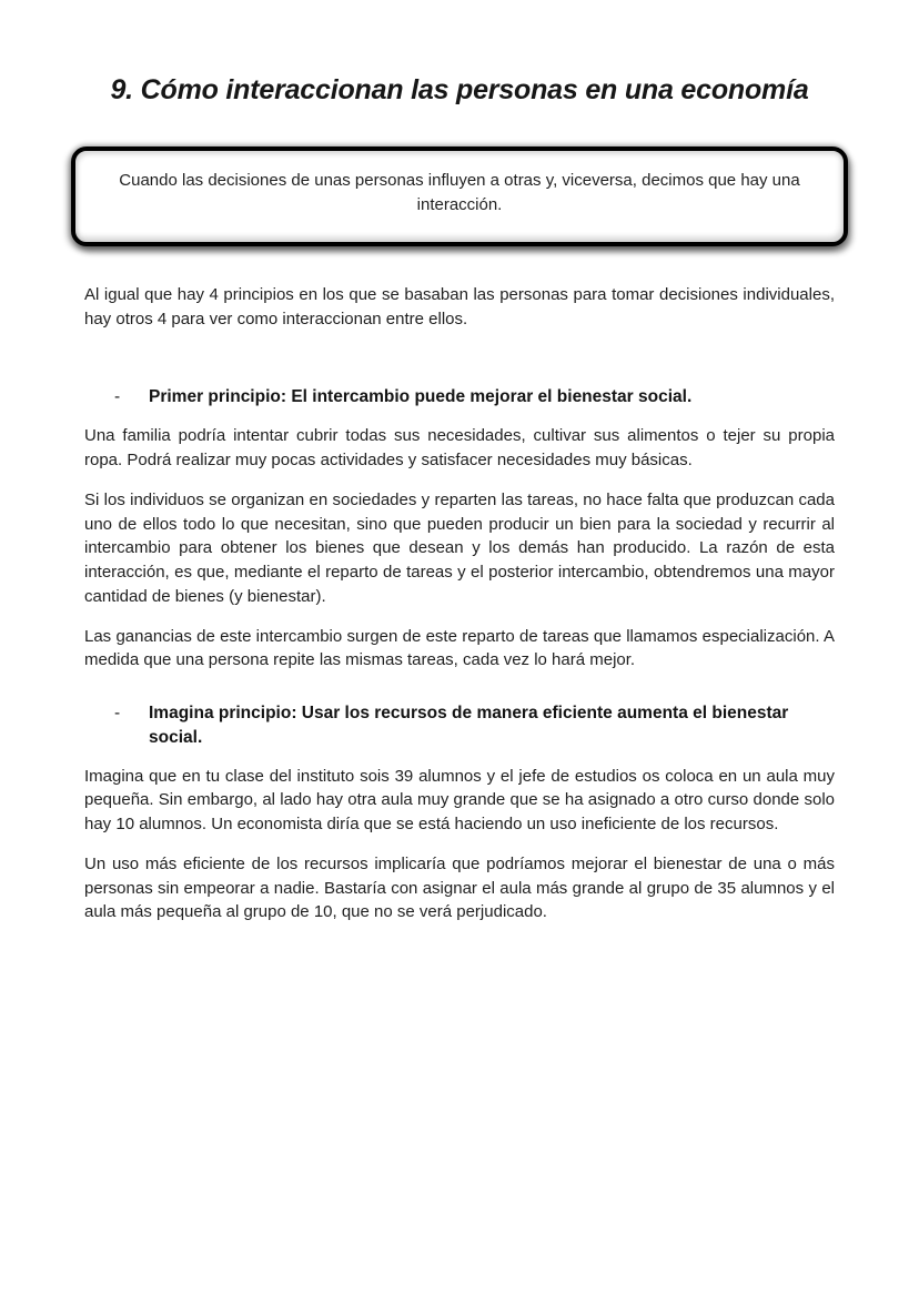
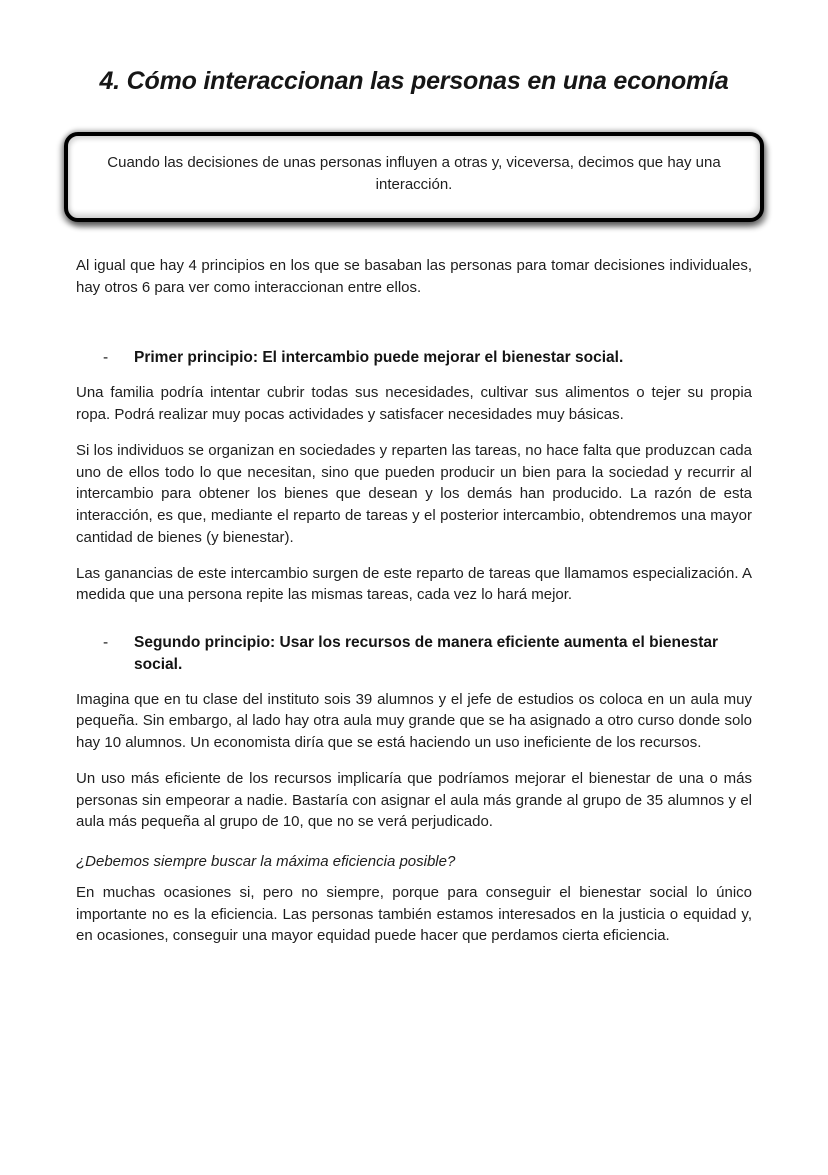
- 9. Cómo interaccionan las personas en una economía
+ 4. Cómo interaccionan las personas en una economía
  Cuando las decisiones de unas personas influyen a otras y, viceversa, decimos que hay una interacción.
- Al igual que hay 4 principios en los que se basaban las personas para tomar decisiones individuales, hay otros 4 para ver como interaccionan entre ellos.
+ Al igual que hay 4 principios en los que se basaban las personas para tomar decisiones individuales, hay otros 6 para ver como interaccionan entre ellos.
  -
  Primer principio: El intercambio puede mejorar el bienestar social.
  Una familia podría intentar cubrir todas sus necesidades, cultivar sus alimentos o tejer su propia ropa. Podrá realizar muy pocas actividades y satisfacer necesidades muy básicas.
  Si los individuos se organizan en sociedades y reparten las tareas, no hace falta que produzcan cada uno de ellos todo lo que necesitan, sino que pueden producir un bien para la sociedad y recurrir al intercambio para obtener los bienes que desean y los demás han producido. La razón de esta interacción, es que, mediante el reparto de tareas y el posterior intercambio, obtendremos una mayor cantidad de bienes (y bienestar).
  Las ganancias de este intercambio surgen de este reparto de tareas que llamamos especialización. A medida que una persona repite las mismas tareas, cada vez lo hará mejor.
  -
- Imagina principio: Usar los recursos de manera eficiente aumenta el bienestar social.
+ Segundo principio: Usar los recursos de manera eficiente aumenta el bienestar social.
  Imagina que en tu clase del instituto sois 39 alumnos y el jefe de estudios os coloca en un aula muy pequeña. Sin embargo, al lado hay otra aula muy grande que se ha asignado a otro curso donde solo hay 10 alumnos. Un economista diría que se está haciendo un uso ineficiente de los recursos.
  Un uso más eficiente de los recursos implicaría que podríamos mejorar el bienestar de una o más personas sin empeorar a nadie. Bastaría con asignar el aula más grande al grupo de 35 alumnos y el aula más pequeña al grupo de 10, que no se verá perjudicado.
+ ¿Debemos siempre buscar la máxima eficiencia posible?
+ En muchas ocasiones si, pero no siempre, porque para conseguir el bienestar social lo único importante no es la eficiencia. Las personas también estamos interesados en la justicia o equidad y, en ocasiones, conseguir una mayor equidad puede hacer que perdamos cierta eficiencia.
